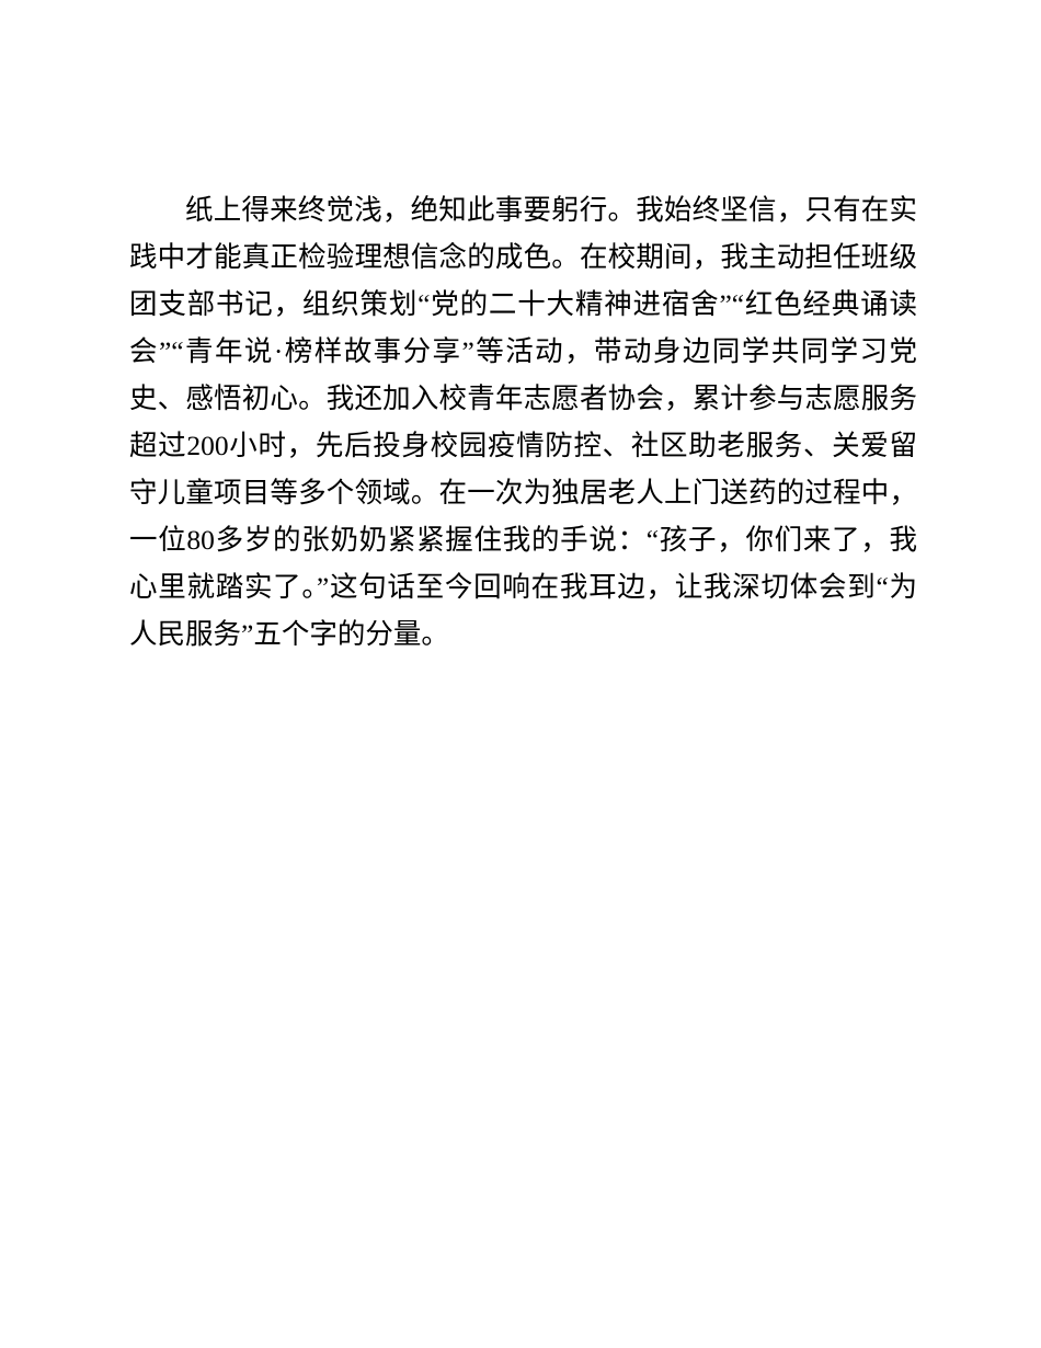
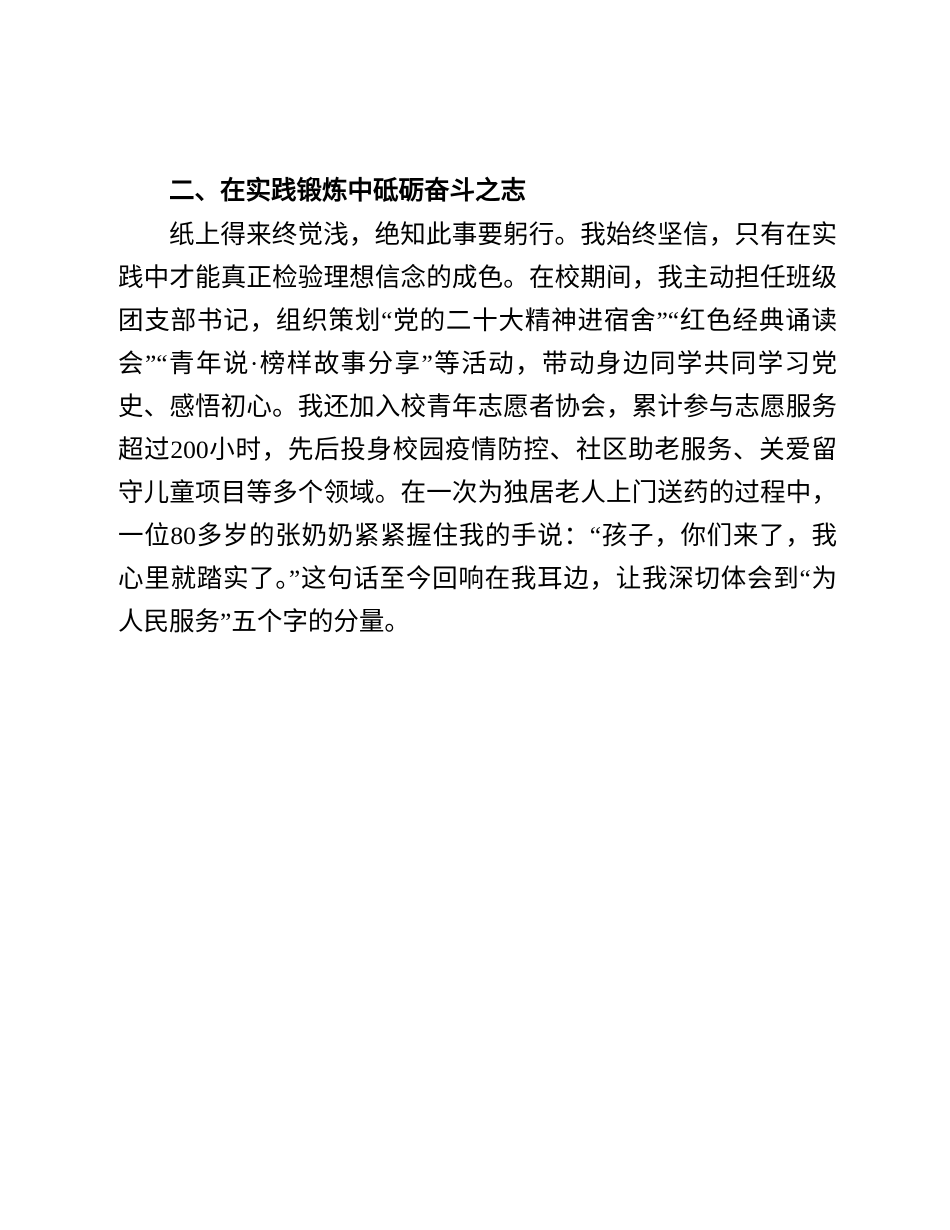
+ 二、在实践锻炼中砥砺奋斗之志
  纸上得来终觉浅，绝知此事要躬行。我始终坚信，只有在实践中才能真正检验理想信念的成色。在校期间，我主动担任班级团支部书记，组织策划“党的二十大精神进宿舍”“红色经典诵读会”“青年说·榜样故事分享”等活动，带动身边同学共同学习党史、感悟初心。我还加入校青年志愿者协会，累计参与志愿服务超过200小时，先后投身校园疫情防控、社区助老服务、关爱留守儿童项目等多个领域。在一次为独居老人上门送药的过程中，一位80多岁的张奶奶紧紧握住我的手说：“孩子，你们来了，我心里就踏实了。”这句话至今回响在我耳边，让我深切体会到“为人民服务”五个字的分量。
